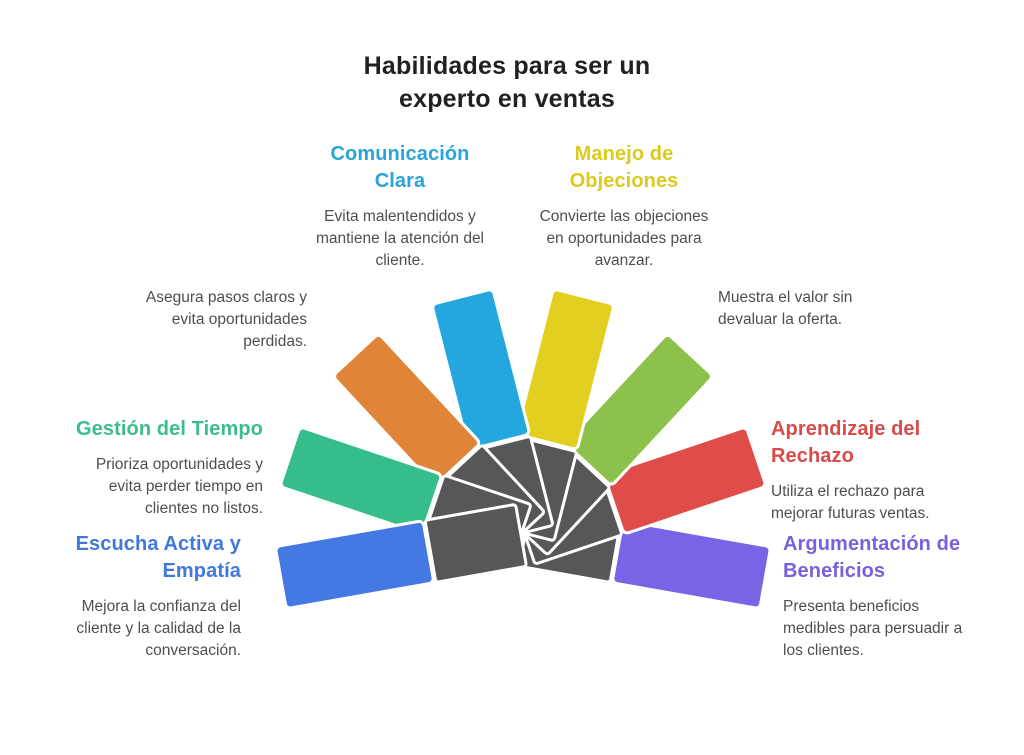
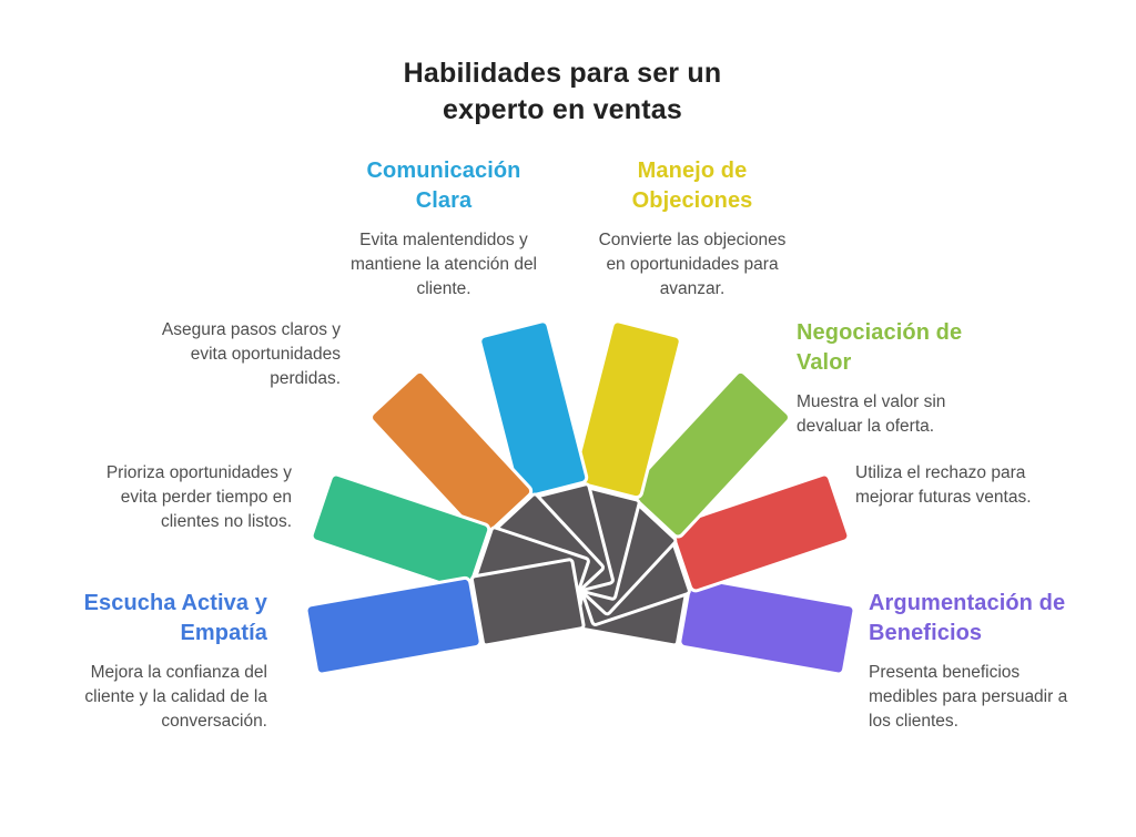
  Habilidades para ser un
  experto en ventas
  Comunicación
  Clara
  Evita malentendidos y
  mantiene la atención del
  cliente.
  Manejo de
  Objeciones
  Convierte las objeciones
  en oportunidades para
  avanzar.
  Asegura pasos claros y
  evita oportunidades
  perdidas.
+ Negociación de
+ Valor
  Muestra el valor sin
  devaluar la oferta.
- Gestión del Tiempo
  Prioriza oportunidades y
  evita perder tiempo en
  clientes no listos.
- Aprendizaje del
- Rechazo
  Utiliza el rechazo para
  mejorar futuras ventas.
  Escucha Activa y
  Empatía
  Mejora la confianza del
  cliente y la calidad de la
  conversación.
  Argumentación de
  Beneficios
  Presenta beneficios
  medibles para persuadir a
  los clientes.
